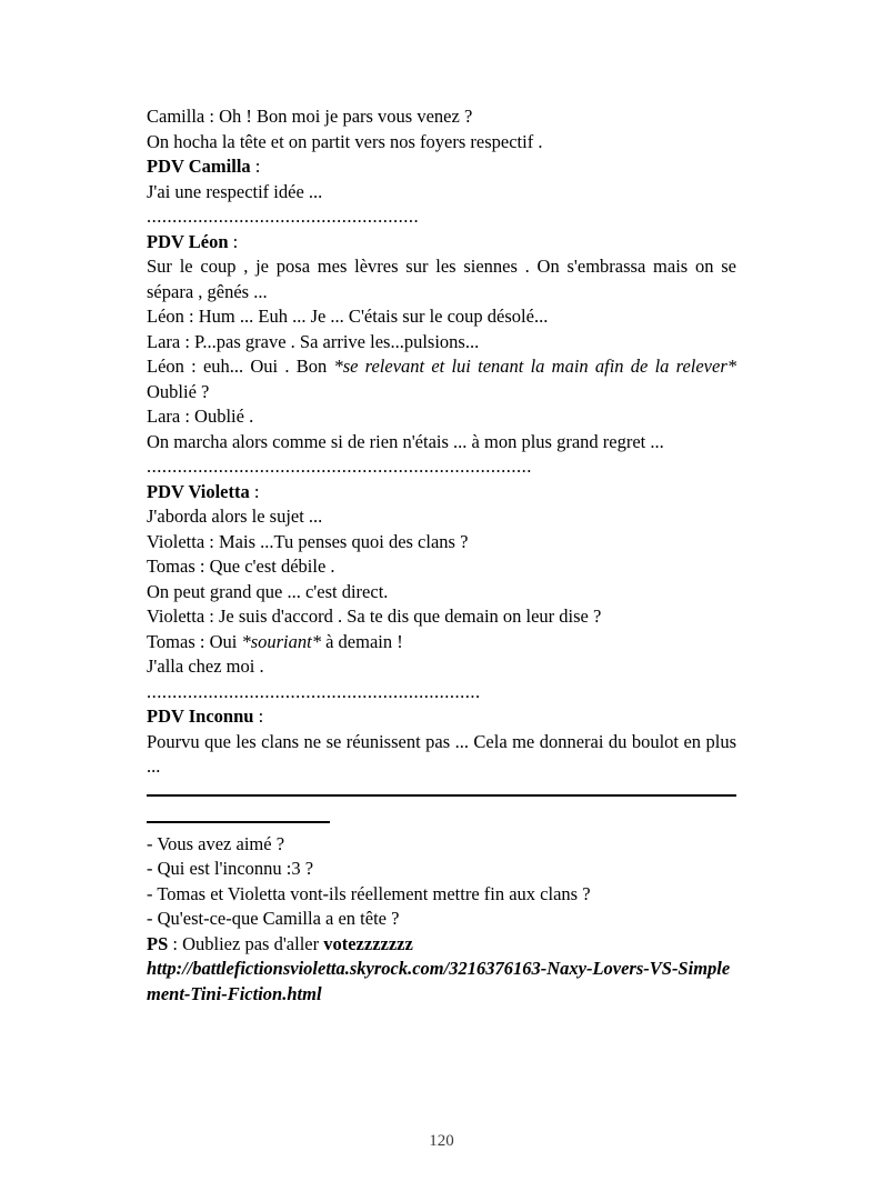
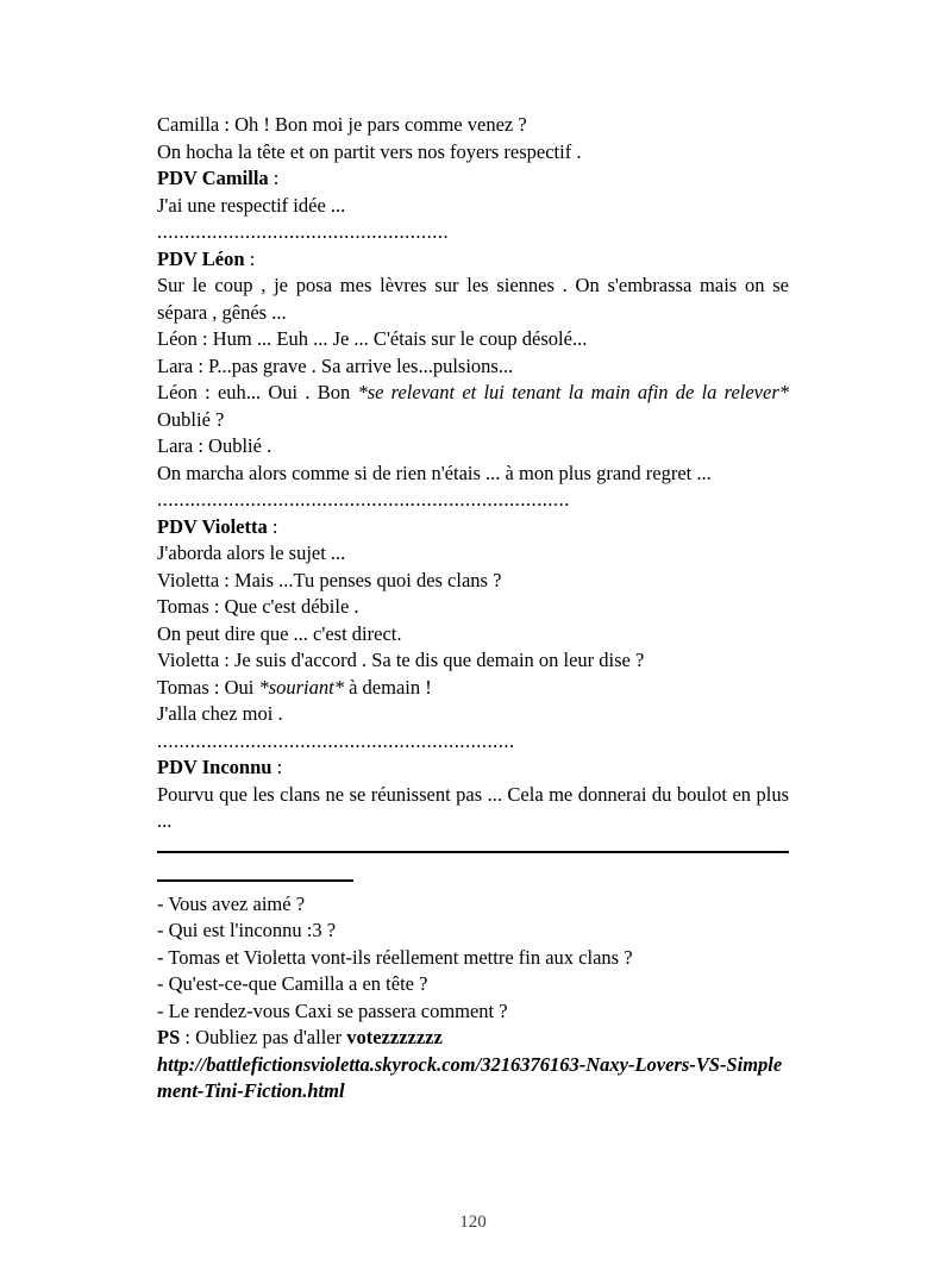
- Camilla : Oh ! Bon moi je pars vous venez ?
+ Camilla : Oh ! Bon moi je pars comme venez ?
  On hocha la tête et on partit vers nos foyers respectif .
  PDV Camilla :
  J'ai une respectif idée ...
  .....................................................
  PDV Léon :
  Sur le coup , je posa mes lèvres sur les siennes . On s'embrassa mais on se
  sépara , gênés ...
  Léon : Hum ... Euh ... Je ... C'étais sur le coup désolé...
  Lara : P...pas grave . Sa arrive les...pulsions...
  Léon : euh... Oui . Bon *se relevant et lui tenant la main afin de la relever*
  Oublié ?
  Lara : Oublié .
  On marcha alors comme si de rien n'étais ... à mon plus grand regret ...
  ...........................................................................
  PDV Violetta :
  J'aborda alors le sujet ...
  Violetta : Mais ...Tu penses quoi des clans ?
  Tomas : Que c'est débile .
- On peut grand que ... c'est direct.
+ On peut dire que ... c'est direct.
  Violetta : Je suis d'accord . Sa te dis que demain on leur dise ?
  Tomas : Oui *souriant* à demain !
  J'alla chez moi .
  .................................................................
  PDV Inconnu :
  Pourvu que les clans ne se réunissent pas ... Cela me donnerai du boulot en plus
  ...
  - Vous avez aimé ?
  - Qui est l'inconnu :3 ?
  - Tomas et Violetta vont-ils réellement mettre fin aux clans ?
  - Qu'est-ce-que Camilla a en tête ?
+ - Le rendez-vous Caxi se passera comment ?
  PS : Oubliez pas d'aller votezzzzzzz
  http://battlefictionsvioletta.skyrock.com/3216376163-Naxy-Lovers-VS-Simple
  ment-Tini-Fiction.html
  120
